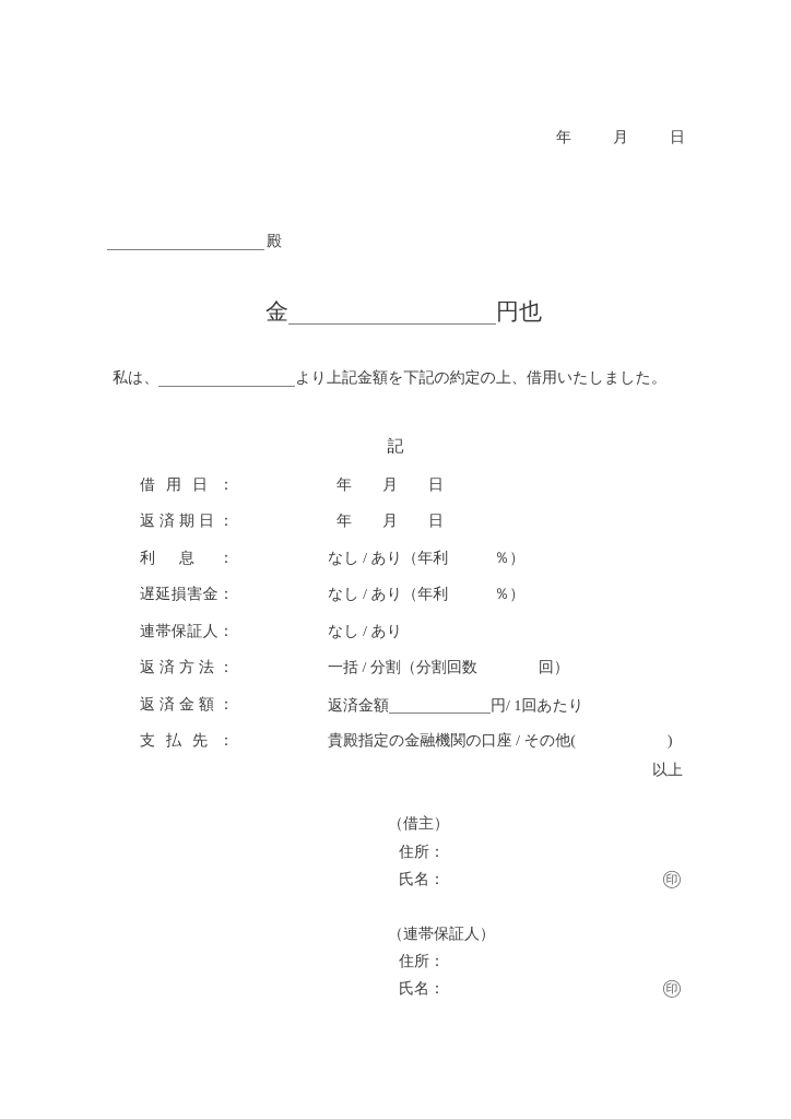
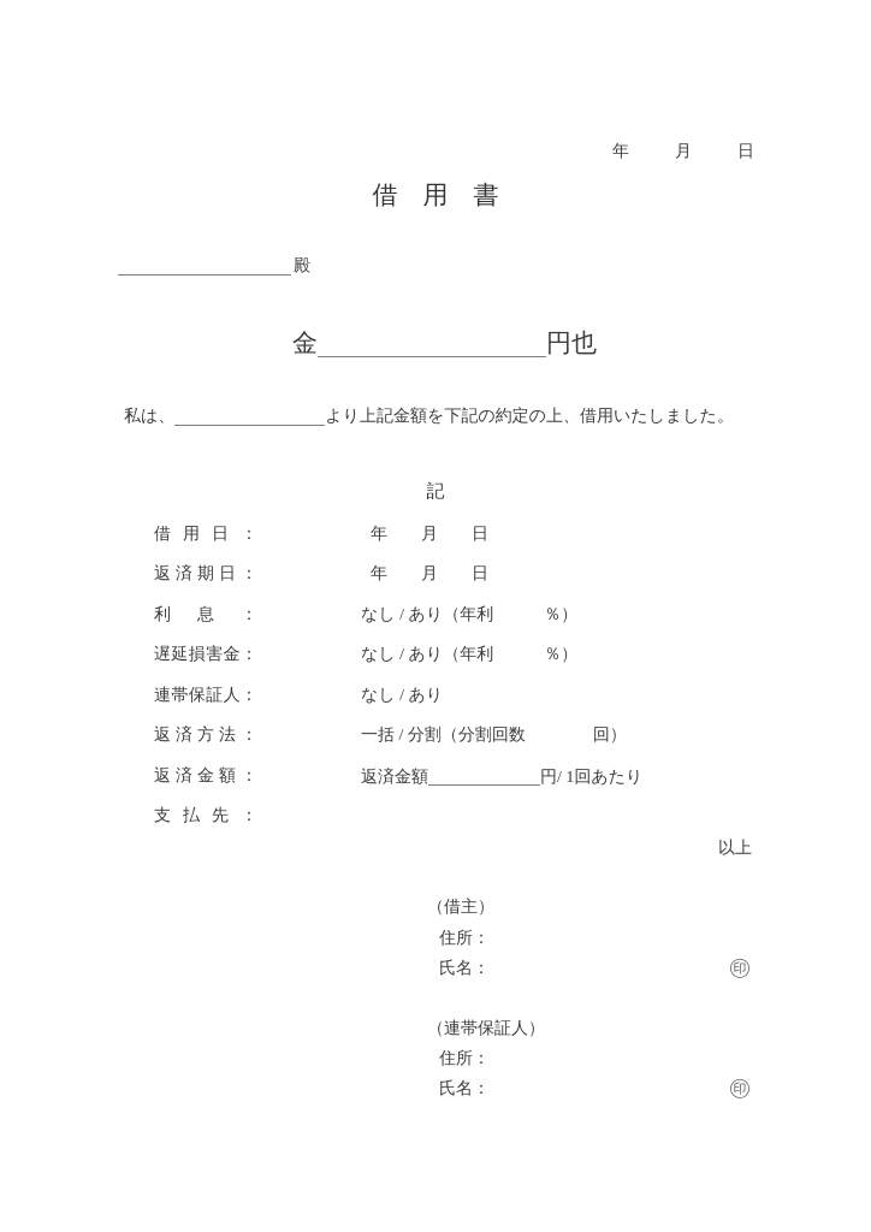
  年 月 日
+ 借 用 書
  殿
  金 円也
  私は、 より上記金額を下記の約定の上、借用いたしました。
  記
  借用日：
  年 月 日
  返済期日：
  年 月 日
  利息：
  なし / あり（年利 ％）
  遅延損害金：
  なし / あり（年利 ％）
  連帯保証人：
  なし / あり
  返済方法：
  一括 / 分割（分割回数 回）
  返済金額：
  返済金額 円/ 1回あたり
  支払先：
- 貴殿指定の金融機関の口座 / その他( )
  以上
  （借主）
  住所：
  氏名：
  ㊞
  （連帯保証人）
  住所：
  氏名：
  ㊞
